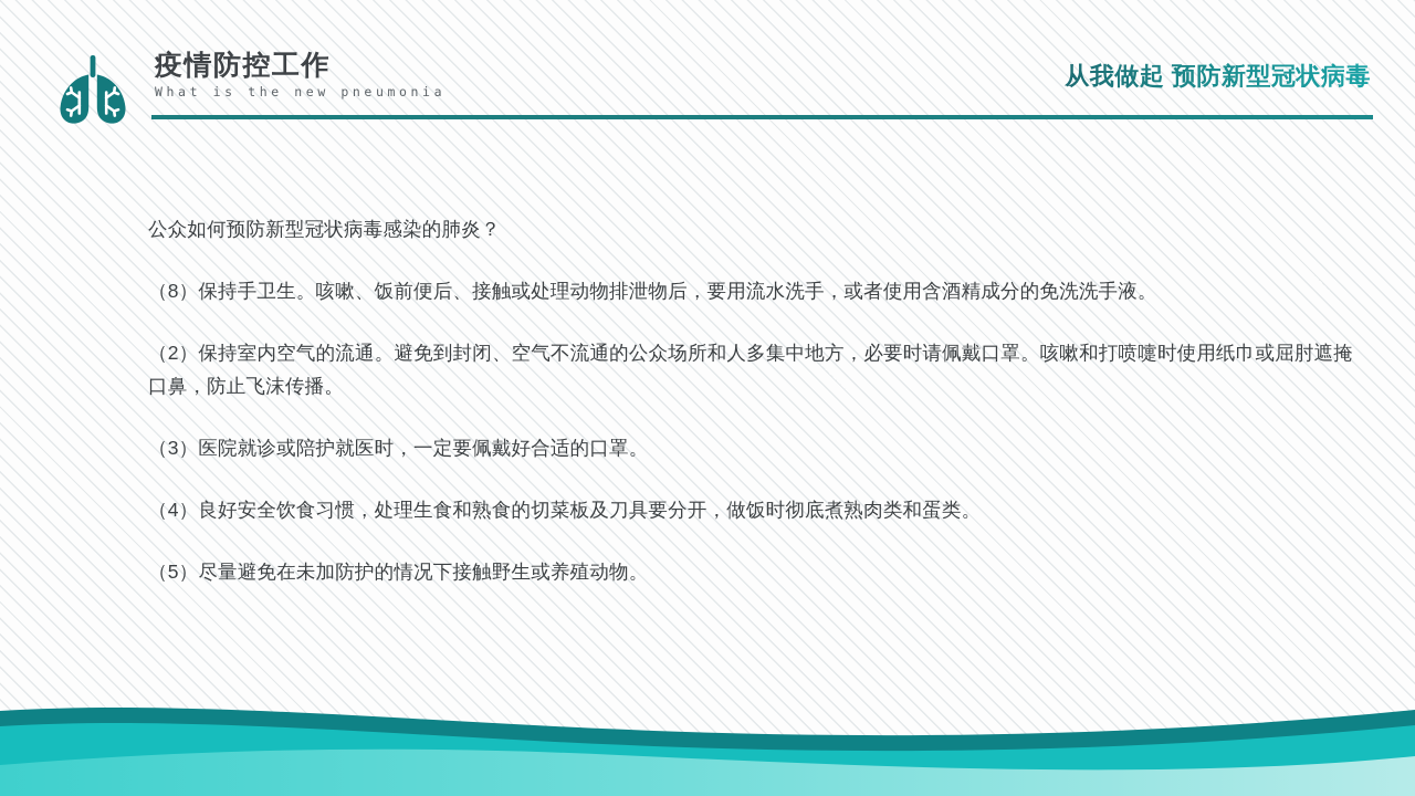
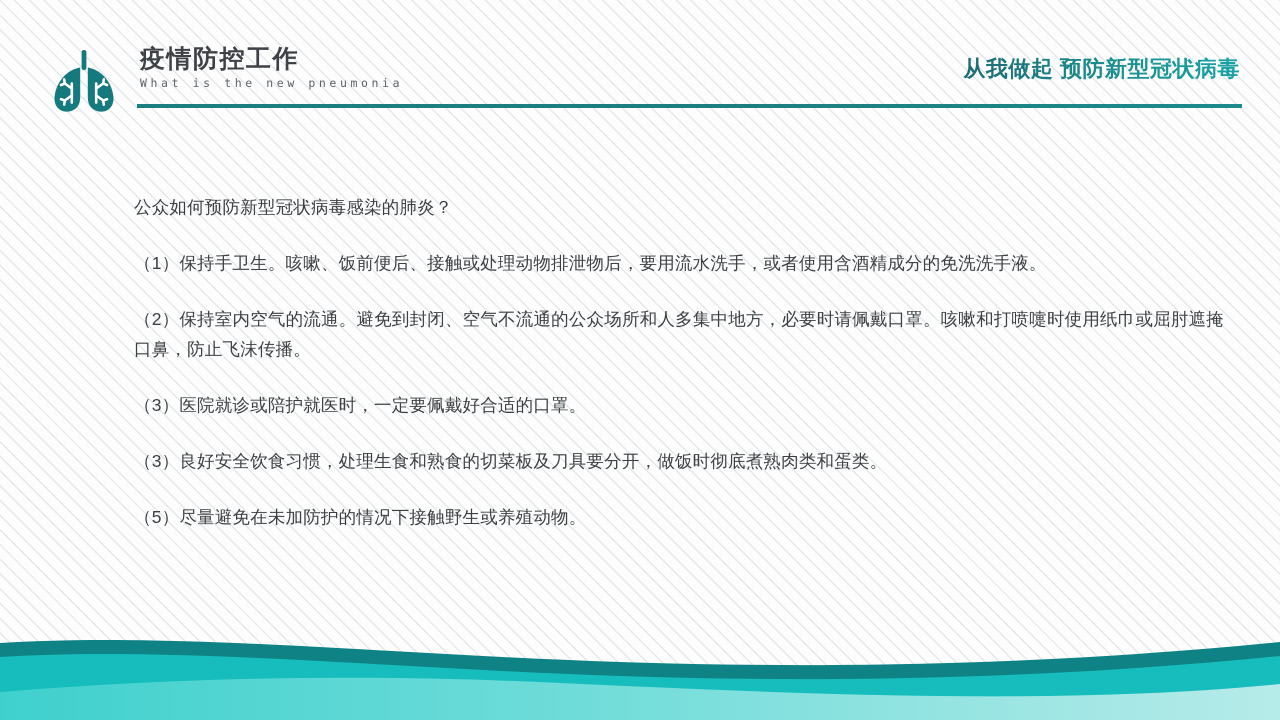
  疫情防控工作
  What is the new pneumonia
  从我做起 预防新型冠状病毒
  公众如何预防新型冠状病毒感染的肺炎？
- （8）保持手卫生。咳嗽、饭前便后、接触或处理动物排泄物后，要用流水洗手，或者使用含酒精成分的免洗洗手液。
+ （1）保持手卫生。咳嗽、饭前便后、接触或处理动物排泄物后，要用流水洗手，或者使用含酒精成分的免洗洗手液。
  （2）保持室内空气的流通。避免到封闭、空气不流通的公众场所和人多集中地方，必要时请佩戴口罩。咳嗽和打喷嚏时使用纸巾或屈肘遮掩口鼻，防止飞沫传播。
  （3）医院就诊或陪护就医时，一定要佩戴好合适的口罩。
- （4）良好安全饮食习惯，处理生食和熟食的切菜板及刀具要分开，做饭时彻底煮熟肉类和蛋类。
+ （3）良好安全饮食习惯，处理生食和熟食的切菜板及刀具要分开，做饭时彻底煮熟肉类和蛋类。
  （5）尽量避免在未加防护的情况下接触野生或养殖动物。
